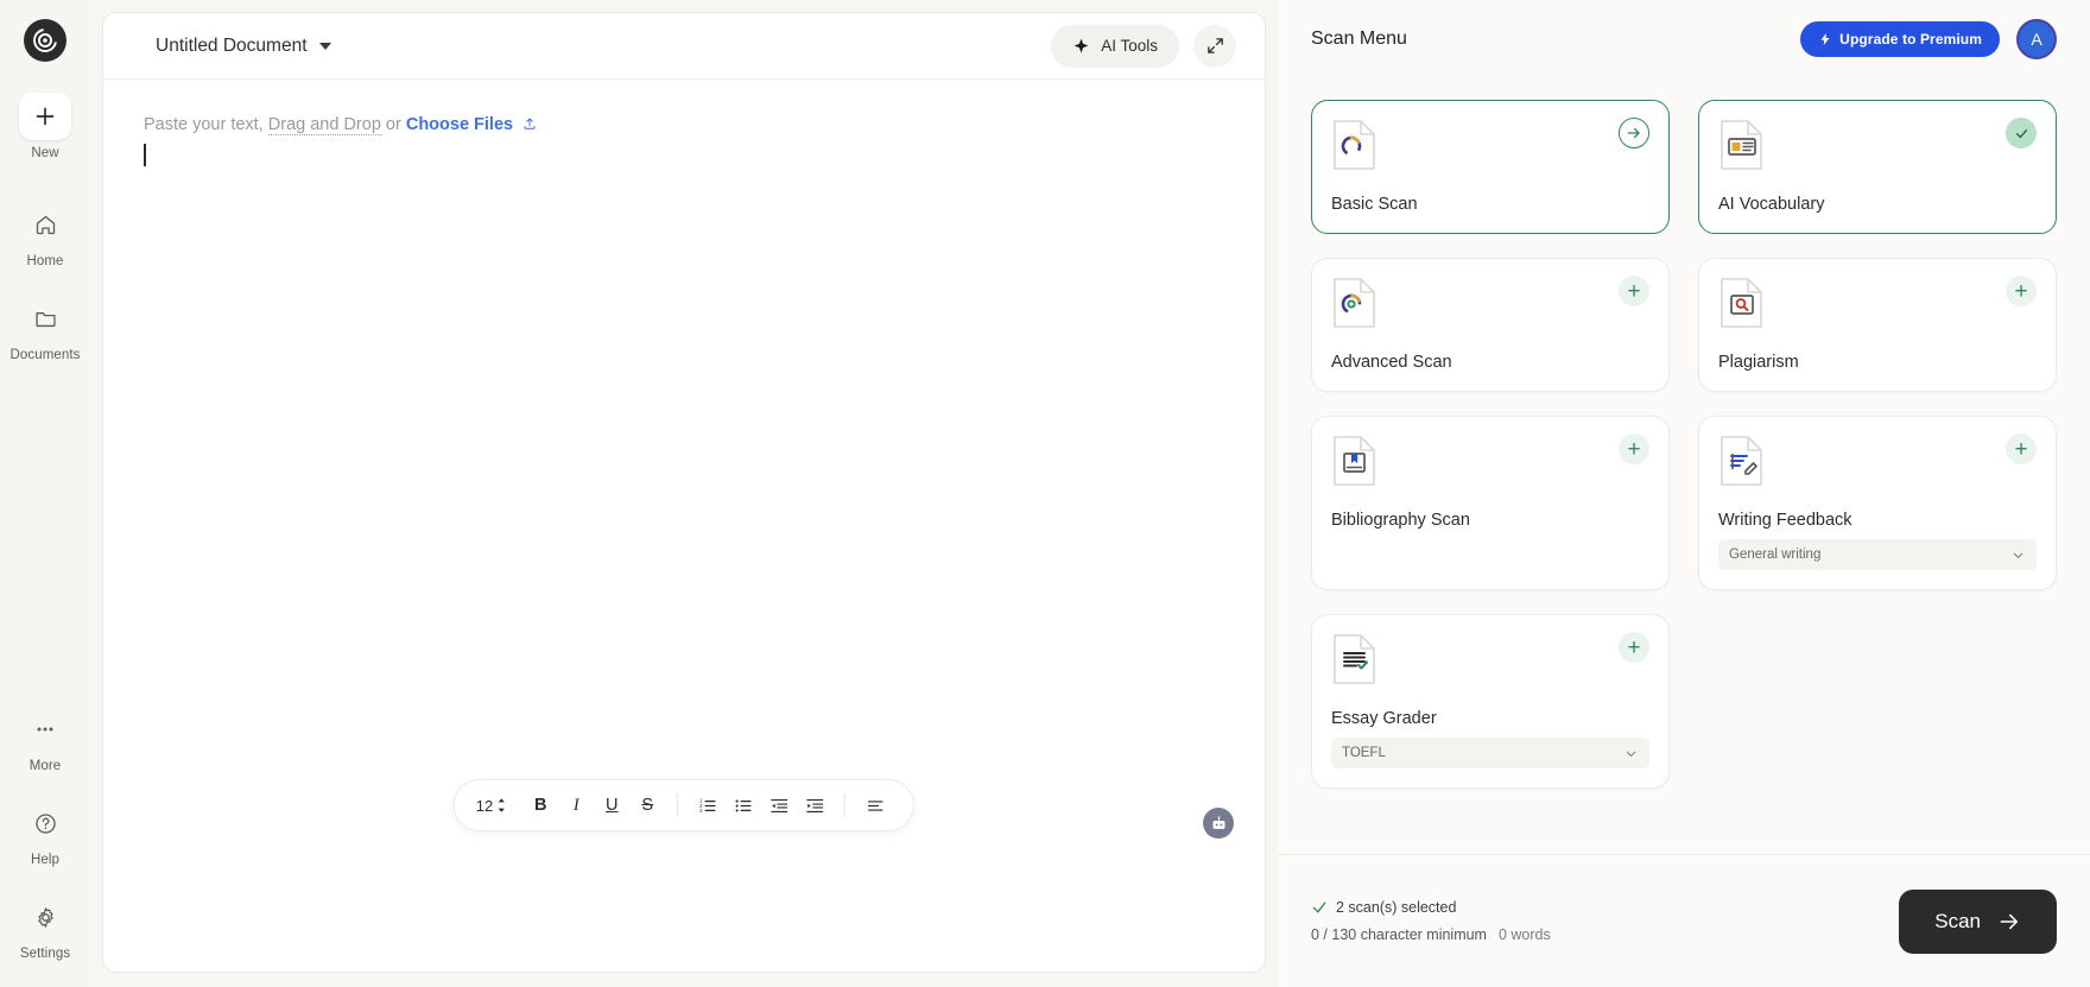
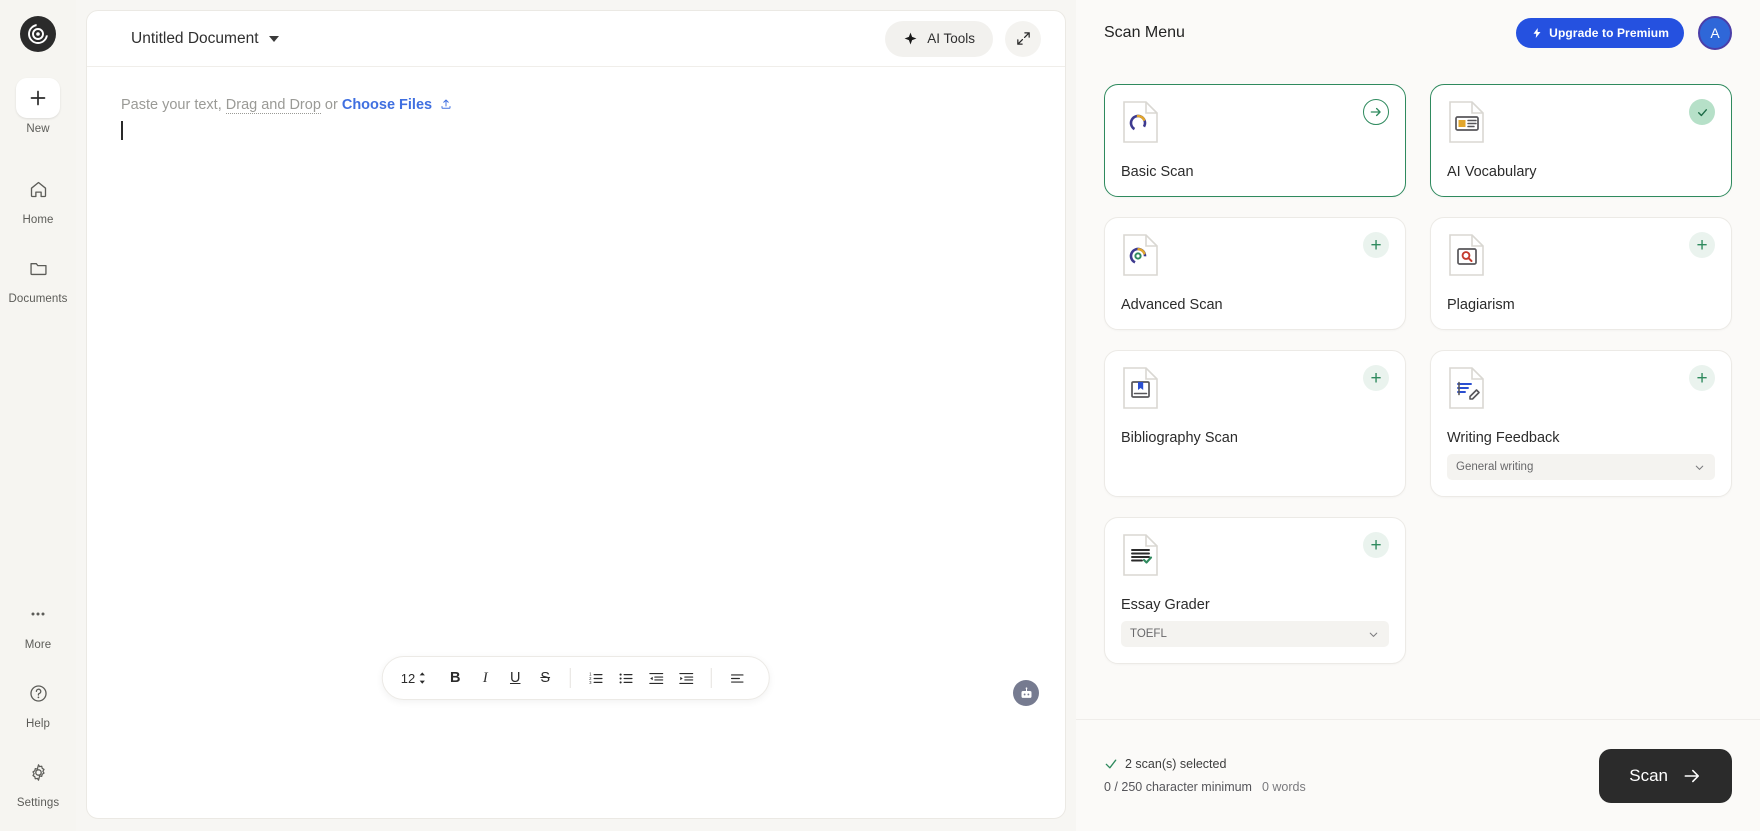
  New
  Home
  Documents
  More
  Help
  Settings
  Untitled Document
  AI Tools
  Paste your text, Drag and Drop or Choose Files
  12
  B
  I
  U
  S
  Scan Menu
  Upgrade to Premium
  A
  Basic Scan
  AI Vocabulary
  +
  Advanced Scan
  +
  Plagiarism
  +
  Bibliography Scan
  +
  Writing Feedback
  General writing
  +
  Essay Grader
  TOEFL
  2 scan(s) selected
- 0 / 130 character minimum
+ 0 / 250 character minimum
  0 words
  Scan
